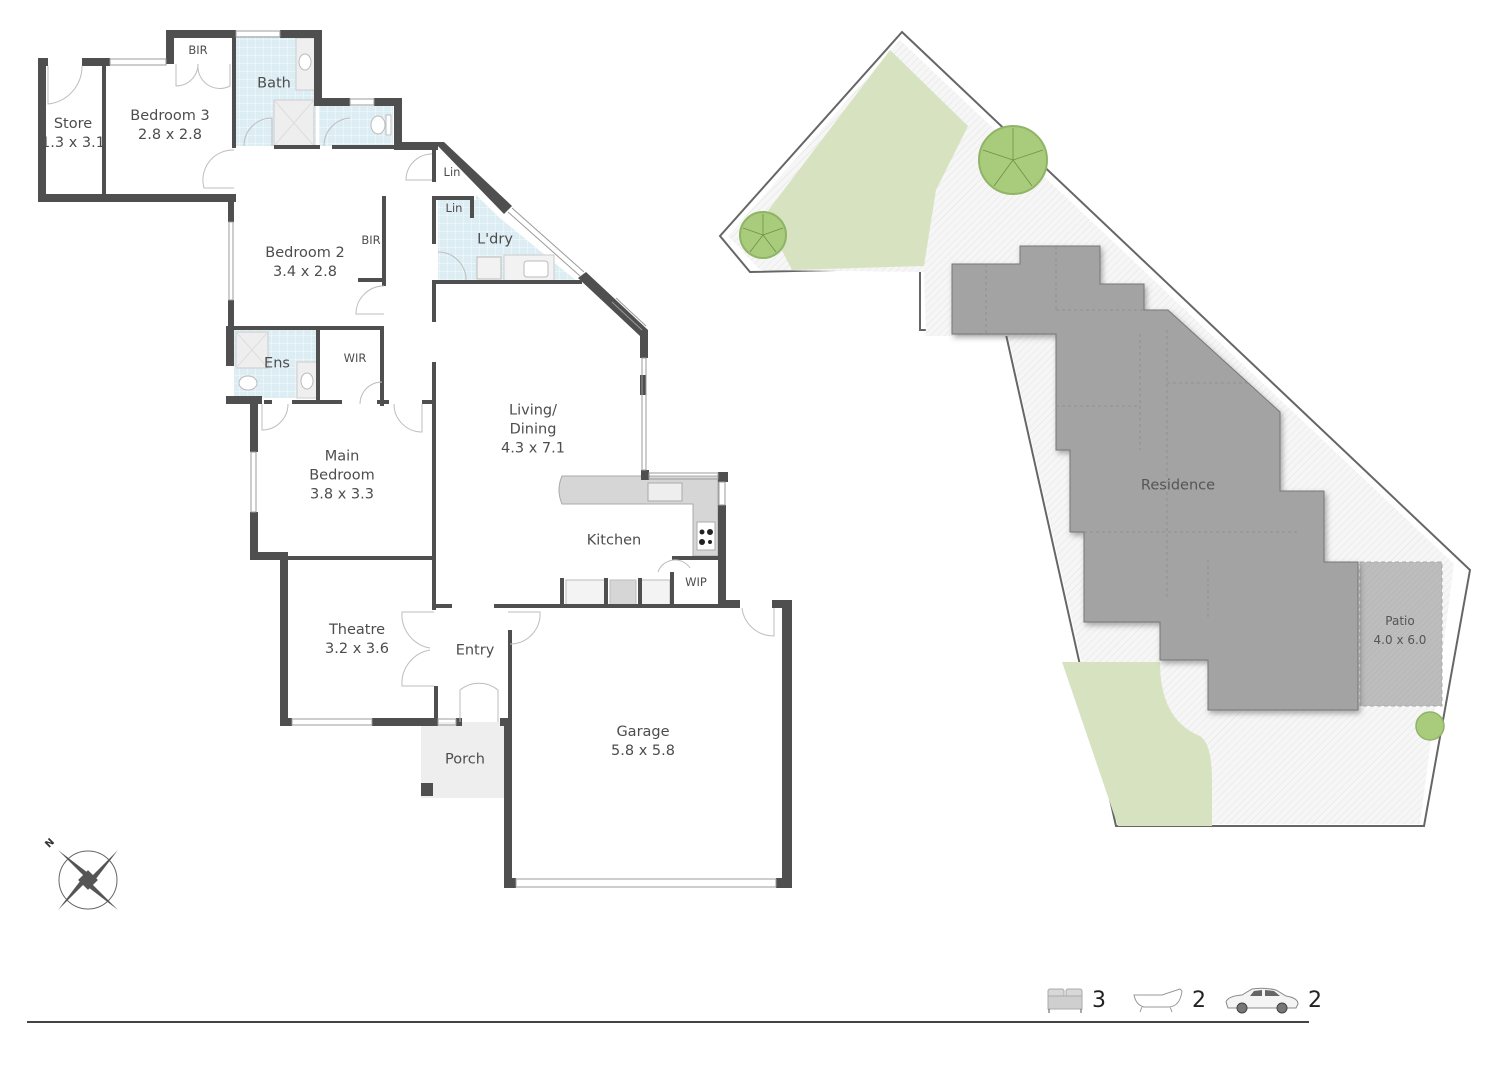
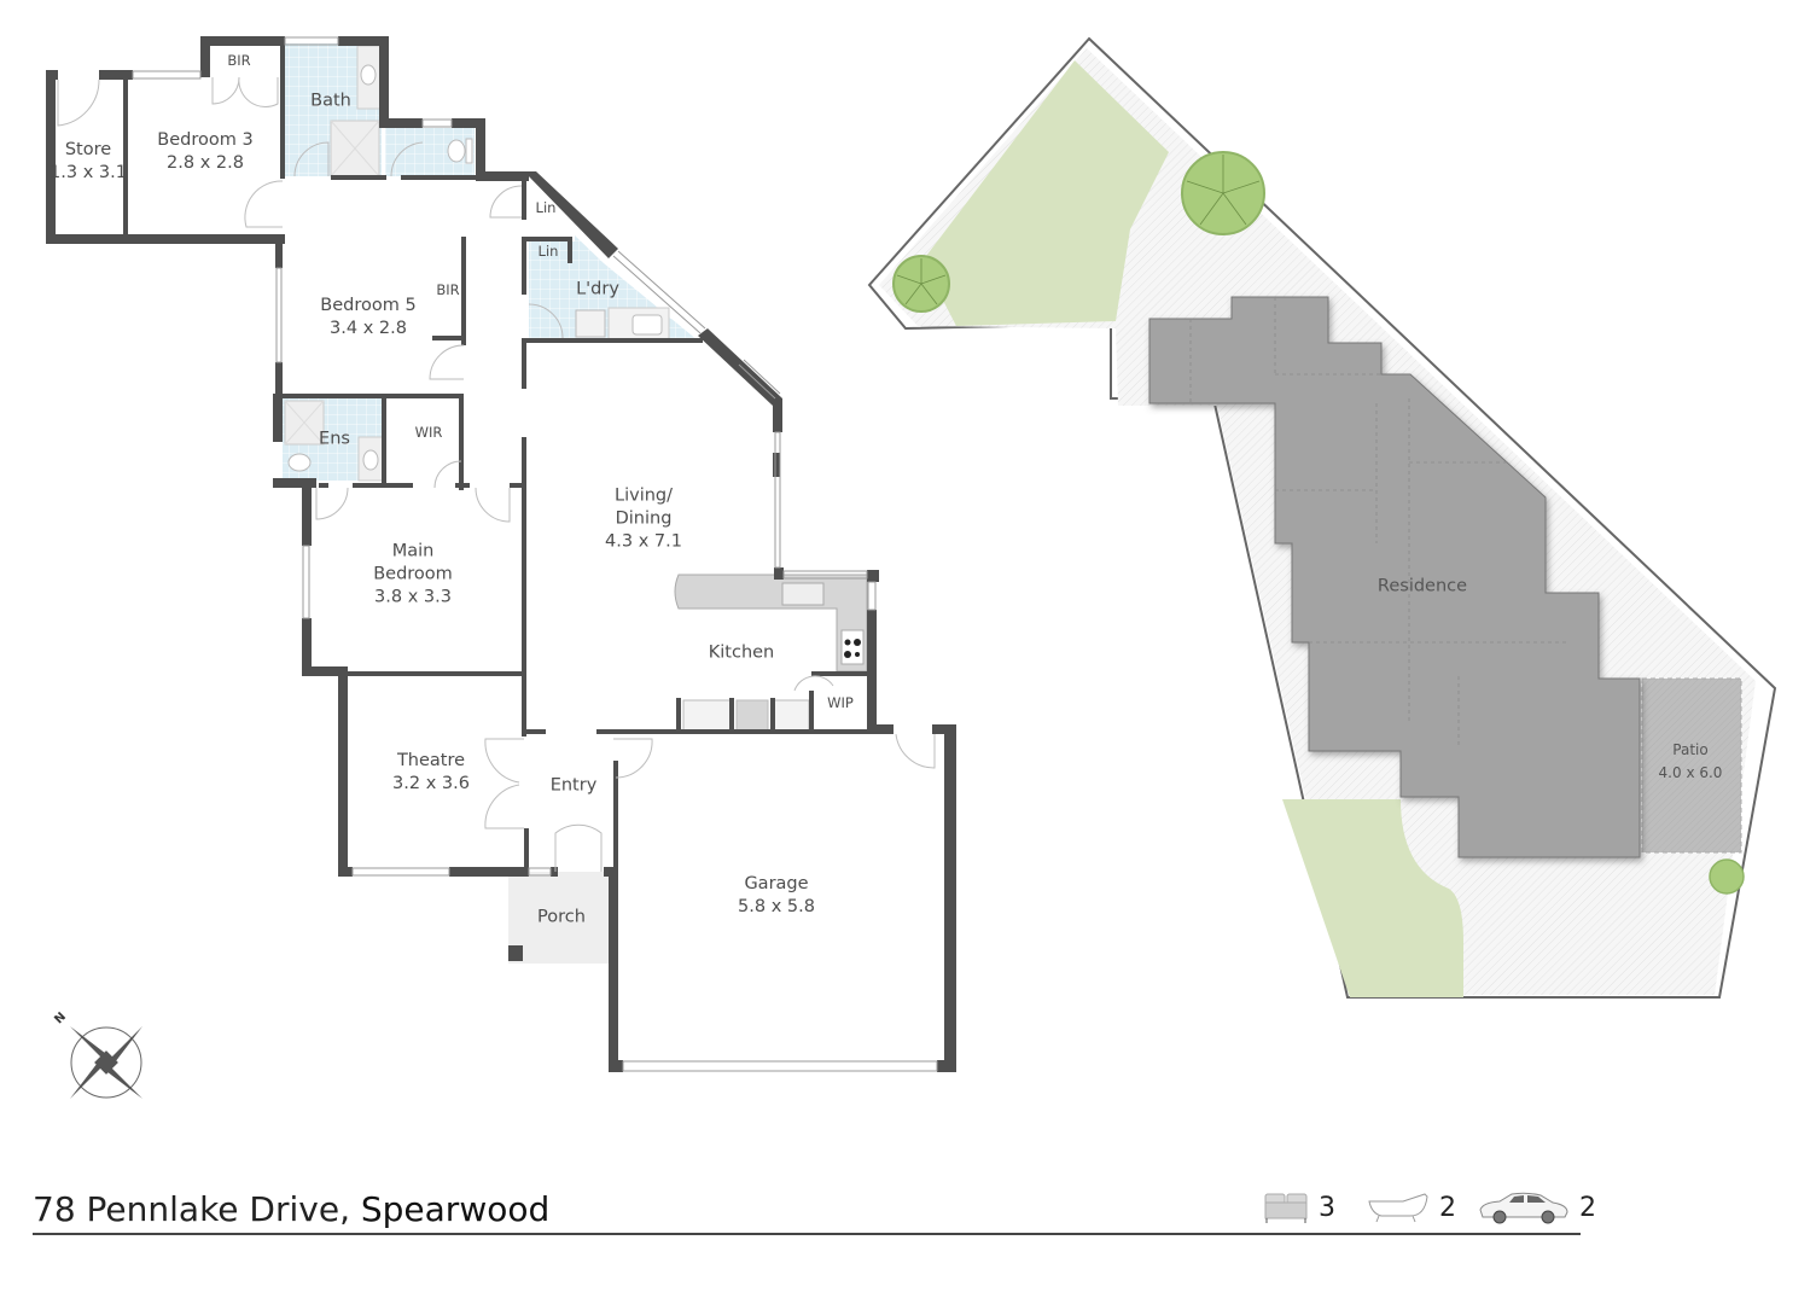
  Store
  1.3 x 3.1
  Bedroom 3
  2.8 x 2.8
  BIR
  Bath
  Lin
  Lin
  L'dry
- Bedroom 2
+ Bedroom 5
  3.4 x 2.8
  BIR
  Ens
  WIR
  Main Bedroom
  3.8 x 3.3
  Living/ Dining
  4.3 x 7.1
  Kitchen
  WIP
  Theatre
  3.2 x 3.6
  Entry
  Porch
  Garage
  5.8 x 5.8
  Residence
  Patio
  4.0 x 6.0
+ 78 Pennlake Drive, Spearwood
  3
  2
  2
